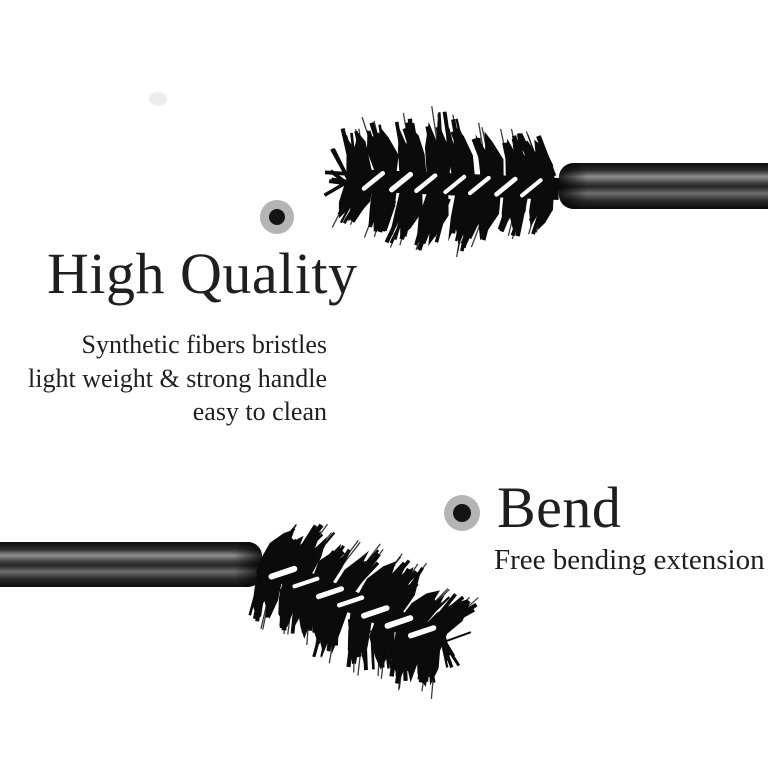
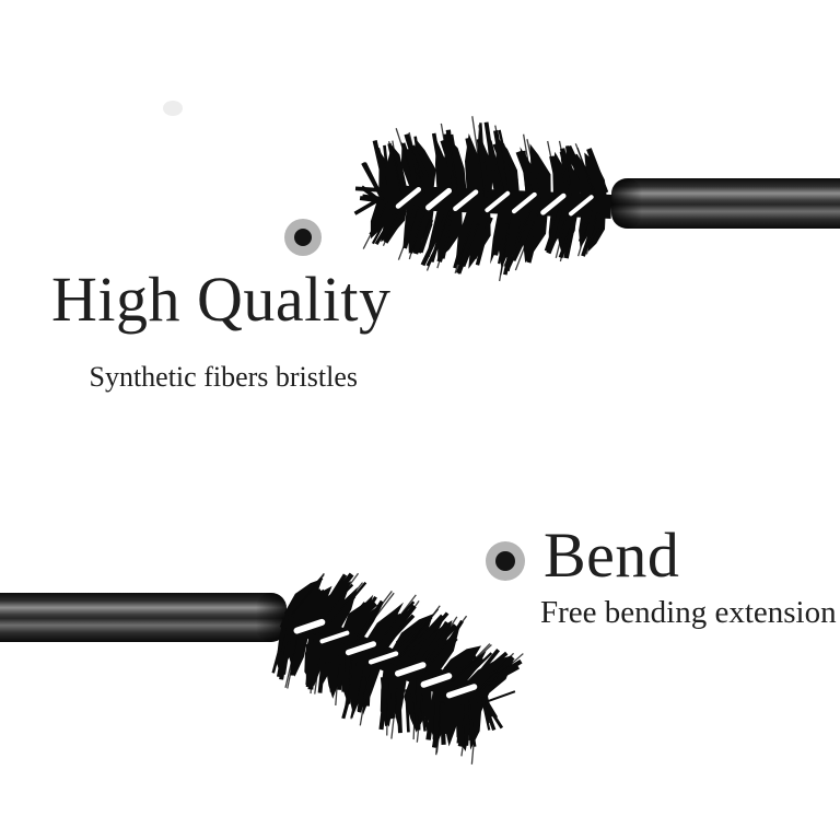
  High Quality
  Synthetic fibers bristles
- light weight & strong handle
- easy to clean
  Bend
  Free bending extension
